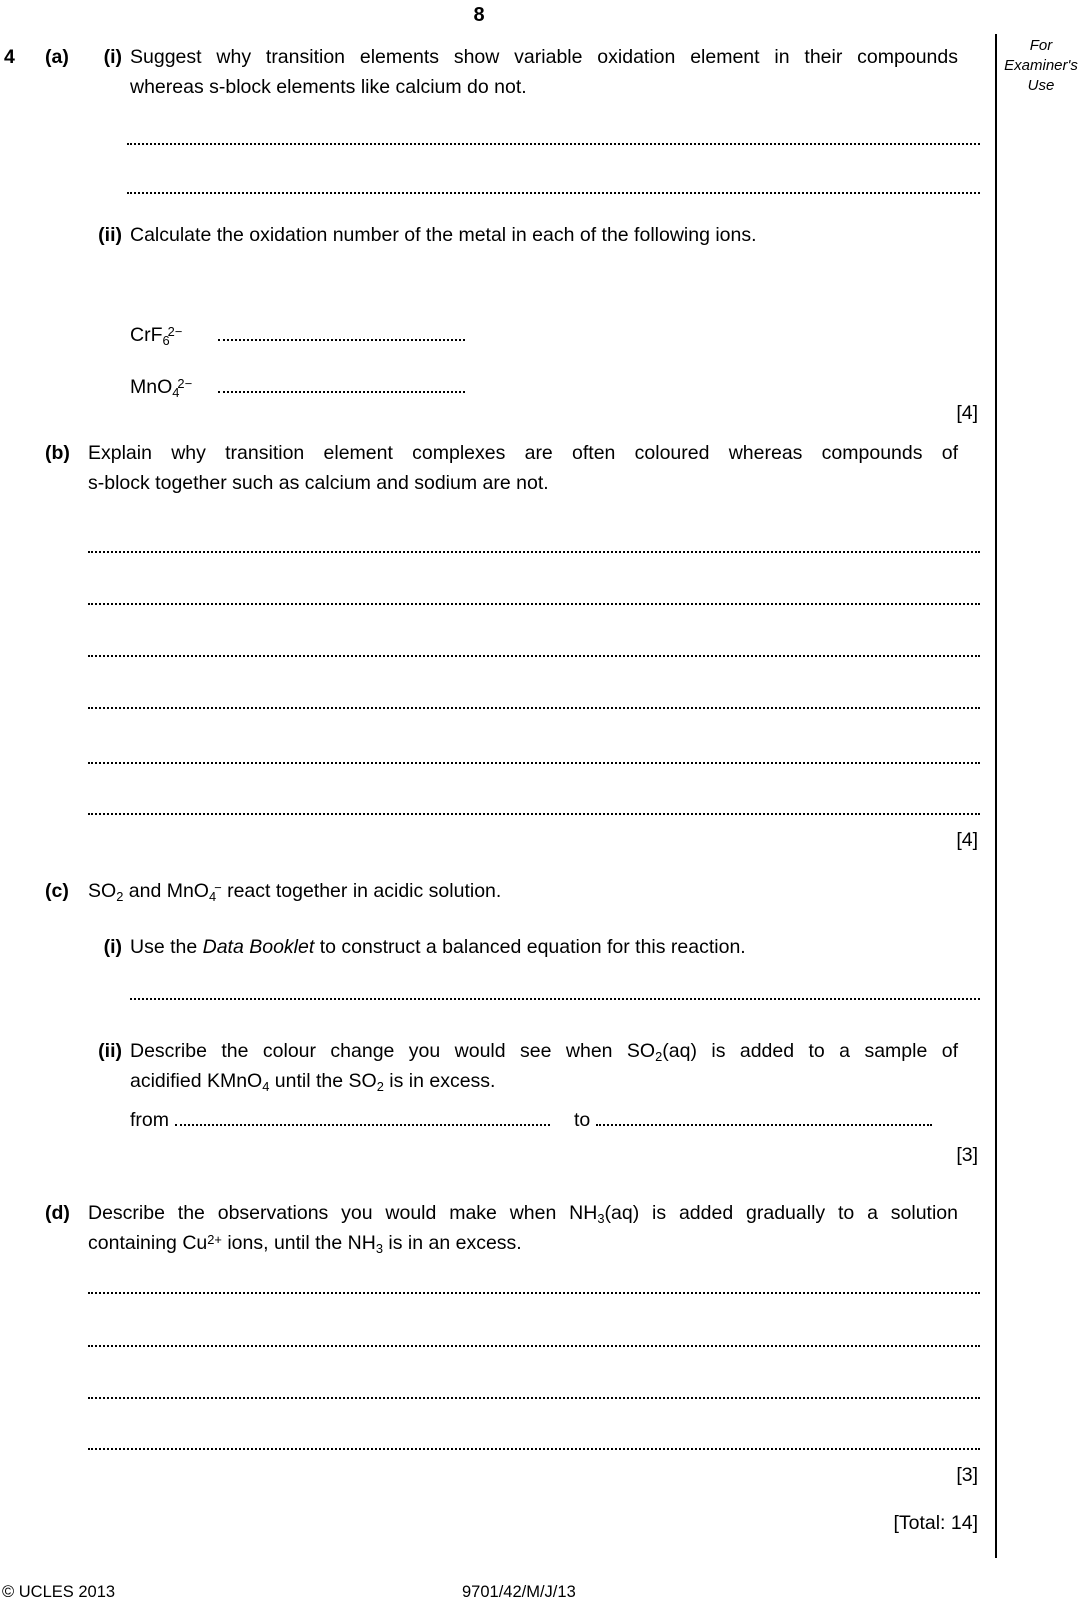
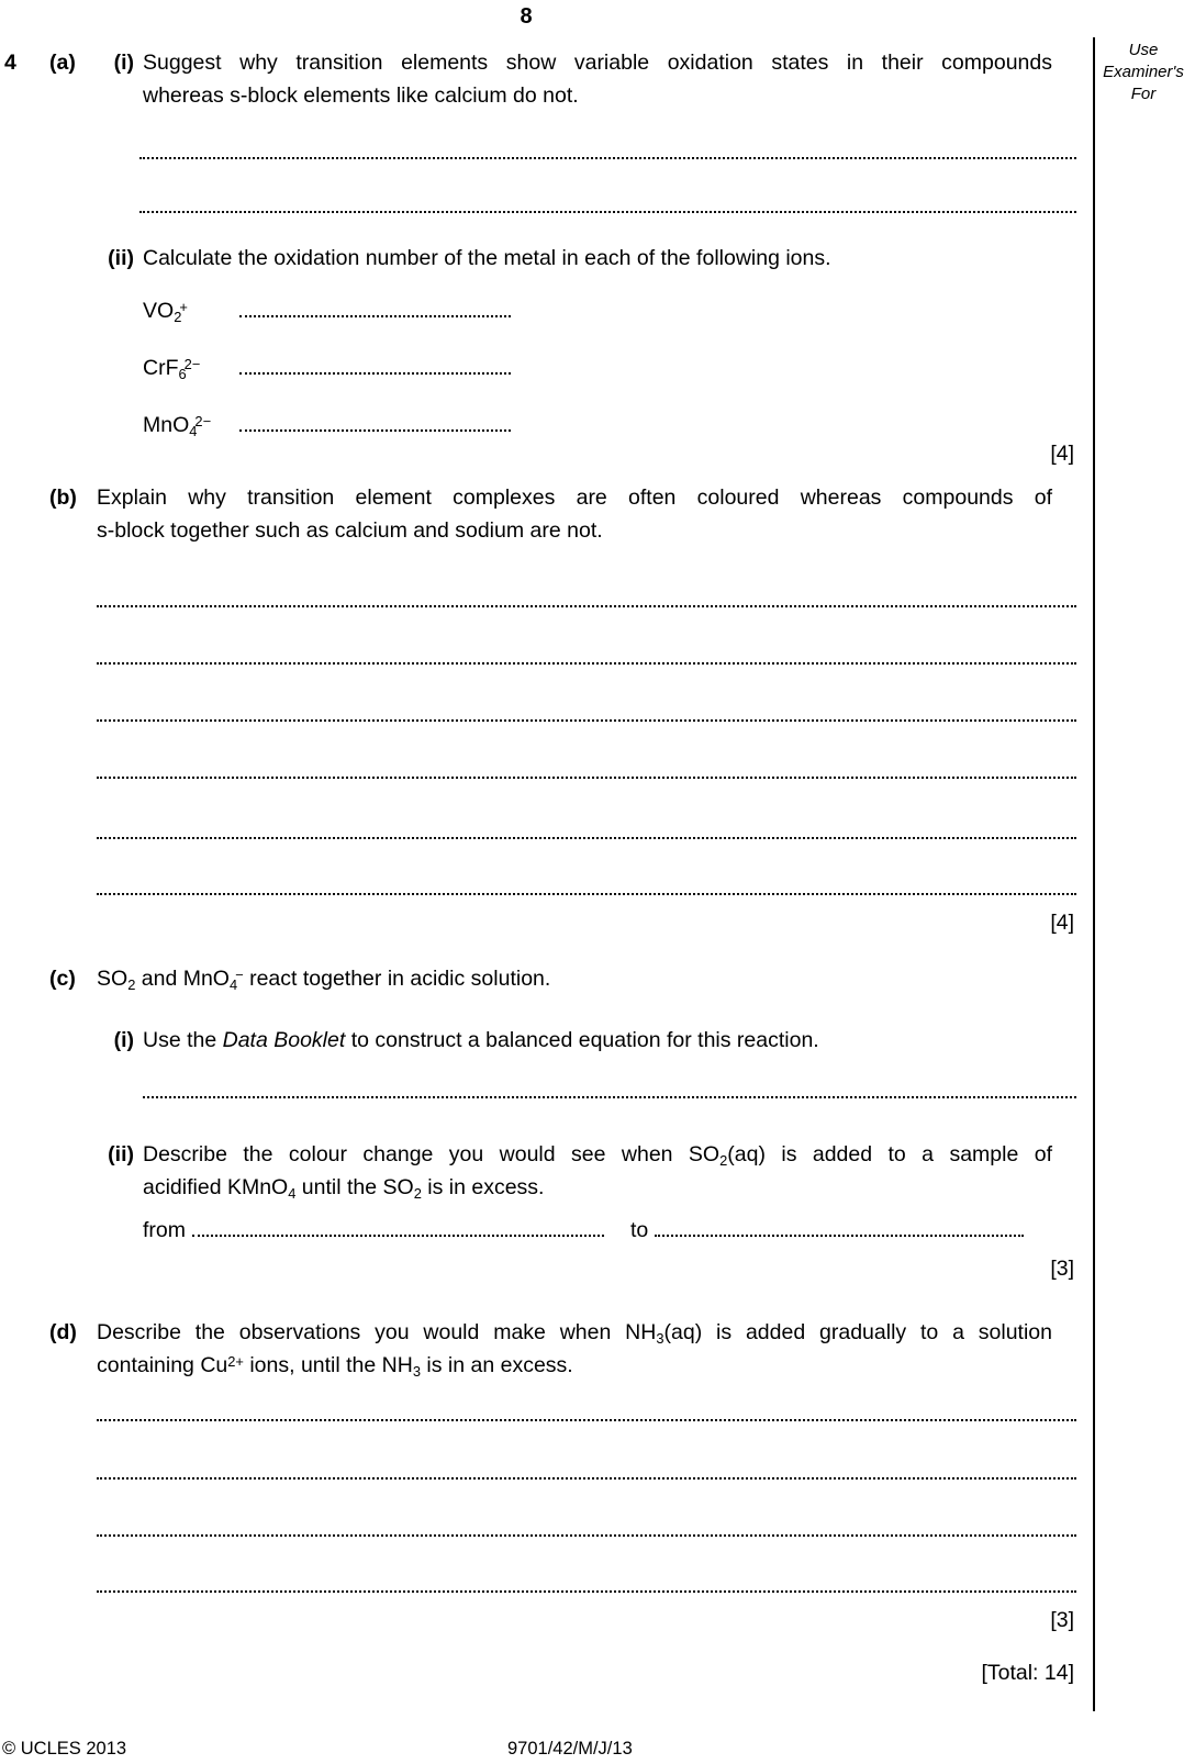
  8
- For
+ Use
  Examiner's
- Use
+ For
  4
  (a)
  (i)
- Suggest why transition elements show variable oxidation element in their compounds
+ Suggest why transition elements show variable oxidation states in their compounds
  whereas s-block elements like calcium do not.
  (ii)
  Calculate the oxidation number of the metal in each of the following ions.
+ VO2+
  CrF62−
  MnO42−
  [4]
  (b)
  Explain why transition element complexes are often coloured whereas compounds of
  s-block together such as calcium and sodium are not.
  [4]
  (c)
  SO2 and MnO4− react together in acidic solution.
  (i)
  Use the Data Booklet to construct a balanced equation for this reaction.
  (ii)
  Describe the colour change you would see when SO2(aq) is added to a sample of
  acidified KMnO4 until the SO2 is in excess.
  from to
  [3]
  (d)
  Describe the observations you would make when NH3(aq) is added gradually to a solution
  containing Cu2+ ions, until the NH3 is in an excess.
  [3]
  [Total: 14]
  © UCLES 2013
  9701/42/M/J/13
